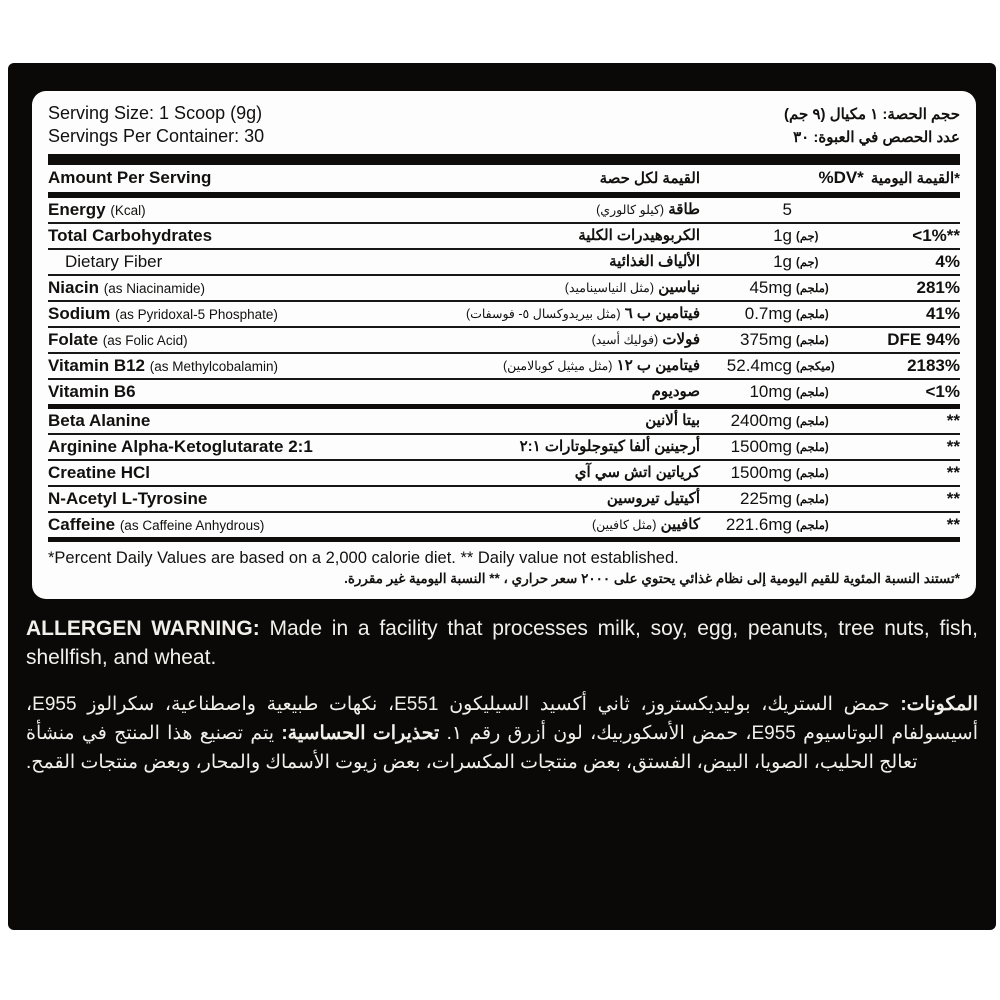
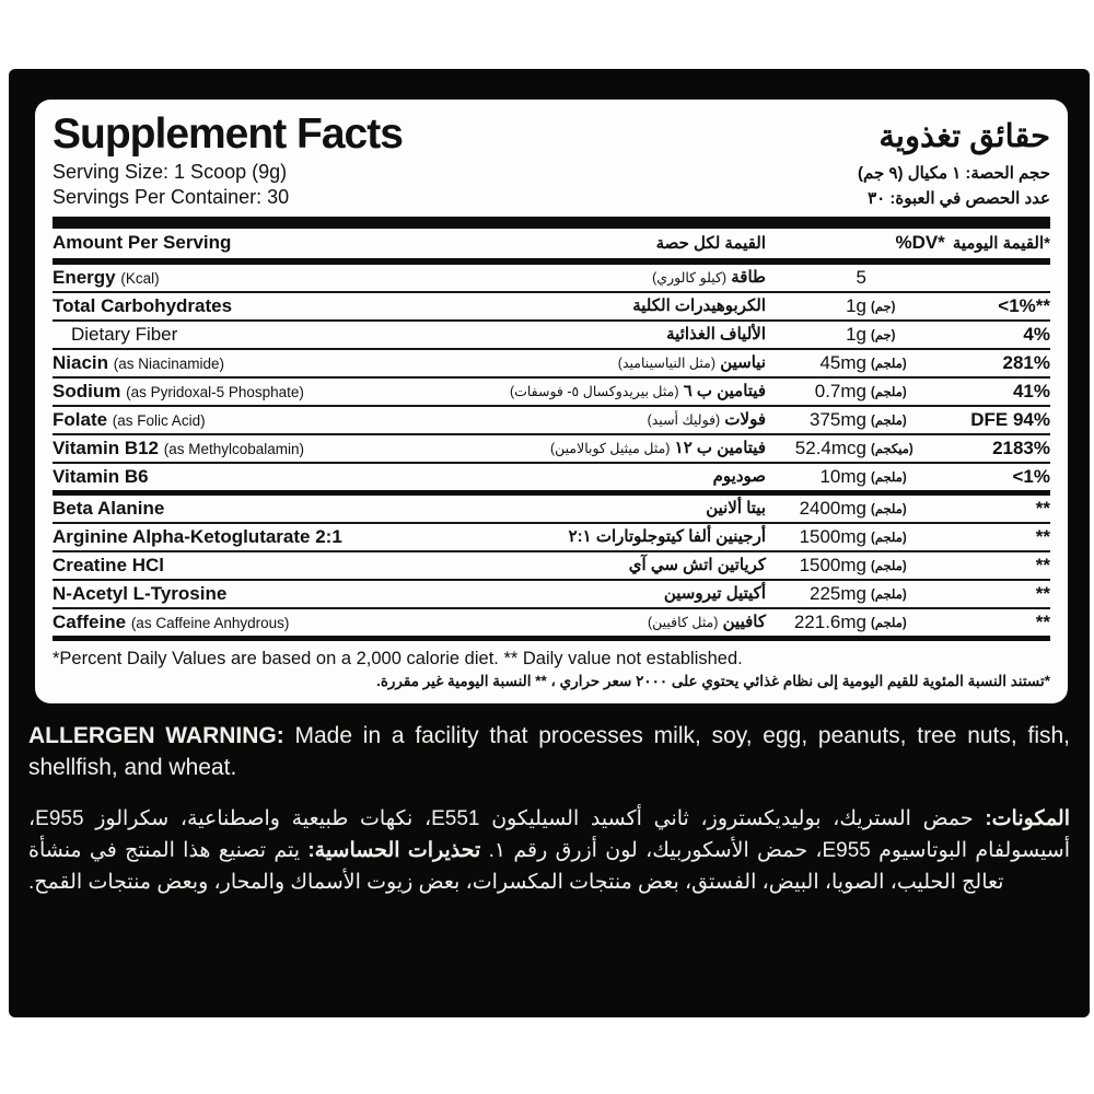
+ Supplement Facts
+ حقائق تغذوية
  Serving Size: 1 Scoop (9g)
  حجم الحصة: ١ مكيال (٩ جم)
  Servings Per Container: 30
  عدد الحصص في العبوة: ٣٠
  Amount Per Serving
  القيمة لكل حصة
  %DV*
  *القيمة اليومية
  Energy (Kcal)
  طاقة (كيلو كالوري)
  5
  Total Carbohydrates
  الكربوهيدرات الكلية
  1g
  (جم)
  <1%**
  Dietary Fiber
  الألياف الغذائية
  1g
  (جم)
  4%
  Niacin (as Niacinamide)
  نياسين (مثل النياسيناميد)
  45mg
  (ملجم)
  281%
  Sodium (as Pyridoxal-5 Phosphate)
  فيتامين ب ٦ (مثل بيريدوكسال ٥- فوسفات)
  0.7mg
  (ملجم)
  41%
  Folate (as Folic Acid)
  فولات (فوليك أسيد)
  375mg
  (ملجم)
  DFE 94%
  Vitamin B12 (as Methylcobalamin)
  فيتامين ب ١٢ (مثل ميثيل كوبالامين)
  52.4mcg
  (ميكجم)
  2183%
  Vitamin B6
  صوديوم
  10mg
  (ملجم)
  <1%
  Beta Alanine
  بيتا ألانين
  2400mg
  (ملجم)
  **
  Arginine Alpha-Ketoglutarate 2:1
  أرجينين ألفا كيتوجلوتارات ٢:١
  1500mg
  (ملجم)
  **
  Creatine HCl
  كرياتين اتش سي آي
  1500mg
  (ملجم)
  **
  N-Acetyl L-Tyrosine
  أكيتيل تيروسين
  225mg
  (ملجم)
  **
  Caffeine (as Caffeine Anhydrous)
  كافيين (مثل كافيين)
  221.6mg
  (ملجم)
  **
  *Percent Daily Values are based on a 2,000 calorie diet. ** Daily value not established.
  *تستند النسبة المئوية للقيم اليومية إلى نظام غذائي يحتوي على ٢٠٠٠ سعر حراري ، ** النسبة اليومية غير مقررة.
  ALLERGEN WARNING: Made in a facility that processes milk, soy, egg, peanuts, tree nuts, fish, shellfish, and wheat.
  المكونات: حمض الستريك، بوليديكستروز، ثاني أكسيد السيليكون E551، نكهات طبيعية واصطناعية، سكرالوز E955، أسيسولفام البوتاسيوم E955، حمض الأسكوربيك، لون أزرق رقم ١. تحذيرات الحساسية: يتم تصنيع هذا المنتج في منشأة تعالج الحليب، الصويا، البيض، الفستق، بعض منتجات المكسرات، بعض زيوت الأسماك والمحار، وبعض منتجات القمح.
